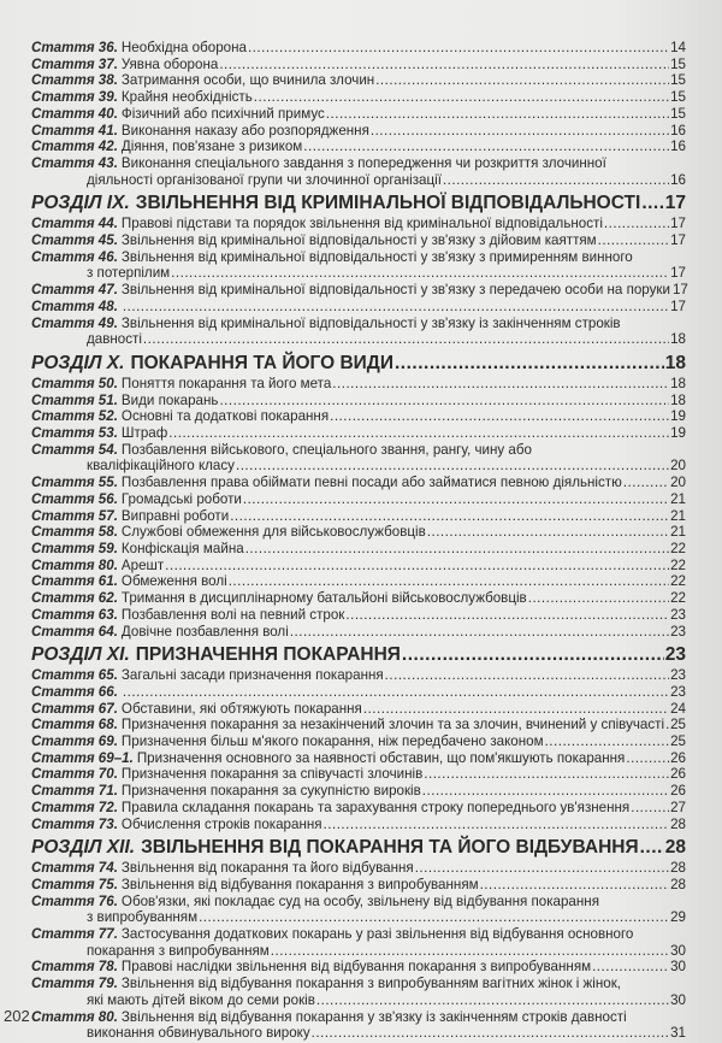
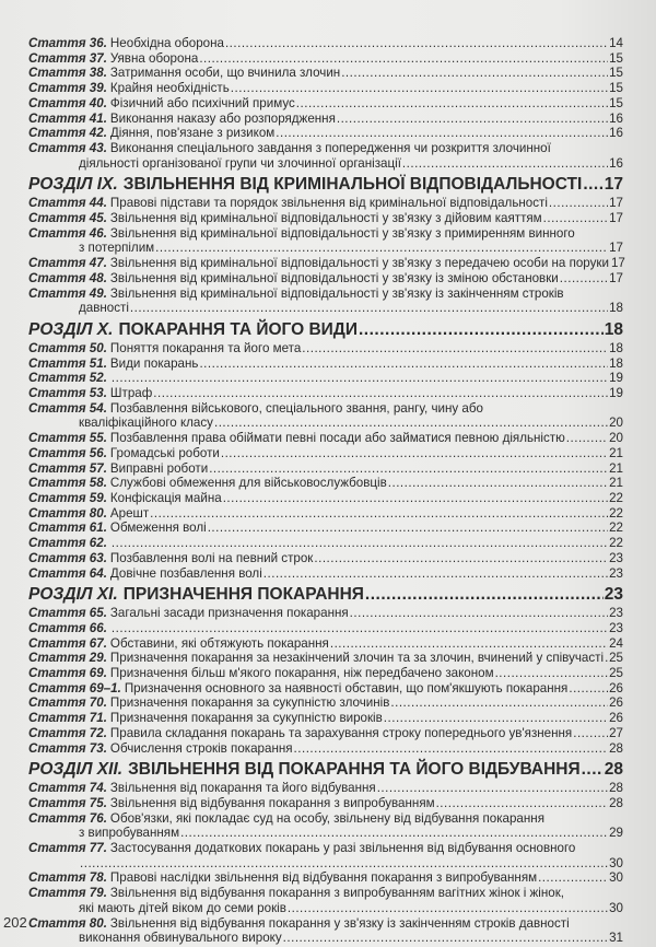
  Стаття 36.
  Необхідна оборона
  14
  Стаття 37.
  Уявна оборона
  15
  Стаття 38.
  Затримання особи, що вчинила злочин
  15
  Стаття 39.
  Крайня необхідність
  15
  Стаття 40.
  Фізичний або психічний примус
  15
  Стаття 41.
  Виконання наказу або розпорядження
  16
  Стаття 42.
  Діяння, пов'язане з ризиком
  16
  Стаття 43. Виконання спеціального завдання з попередження чи розкриття злочинної
  діяльності організованої групи чи злочинної організації
  16
  РОЗДІЛ IX.
  ЗВІЛЬНЕННЯ ВІД КРИМІНАЛЬНОЇ ВІДПОВІДАЛЬНОСТІ
  17
  Стаття 44.
  Правові підстави та порядок звільнення від кримінальної відповідальності
  17
  Стаття 45.
  Звільнення від кримінальної відповідальності у зв'язку з дійовим каяттям
  17
  Стаття 46. Звільнення від кримінальної відповідальності у зв'язку з примиренням винного
  з потерпілим
  17
  Стаття 47.
  Звільнення від кримінальної відповідальності у зв'язку з передачею особи на поруки
  17
  Стаття 48.
+ Звільнення від кримінальної відповідальності у зв'язку із зміною обстановки
  17
  Стаття 49. Звільнення від кримінальної відповідальності у зв'язку із закінченням строків
  давності
  18
  РОЗДІЛ X.
  ПОКАРАННЯ ТА ЙОГО ВИДИ
  18
  Стаття 50.
  Поняття покарання та його мета
  18
  Стаття 51.
  Види покарань
  18
  Стаття 52.
- Основні та додаткові покарання
  19
  Стаття 53.
  Штраф
  19
  Стаття 54. Позбавлення військового, спеціального звання, рангу, чину або
  кваліфікаційного класу
  20
  Стаття 55.
  Позбавлення права обіймати певні посади або займатися певною діяльністю
  20
  Стаття 56.
  Громадські роботи
  21
  Стаття 57.
  Виправні роботи
  21
  Стаття 58.
  Службові обмеження для військовослужбовців
  21
  Стаття 59.
  Конфіскація майна
  22
  Стаття 80.
  Арешт
  22
  Стаття 61.
  Обмеження волі
  22
  Стаття 62.
- Тримання в дисциплінарному батальйоні військовослужбовців
  22
  Стаття 63.
  Позбавлення волі на певний строк
  23
  Стаття 64.
  Довічне позбавлення волі
  23
  РОЗДІЛ XI.
  ПРИЗНАЧЕННЯ ПОКАРАННЯ
  23
  Стаття 65.
  Загальні засади призначення покарання
  23
  Стаття 66.
  23
  Стаття 67.
  Обставини, які обтяжують покарання
  24
- Стаття 68.
+ Стаття 29.
  Призначення покарання за незакінчений злочин та за злочин, вчинений у співучасті
  25
  Стаття 69.
  Призначення більш м'якого покарання, ніж передбачено законом
  25
  Стаття 69–1.
  Призначення основного за наявності обставин, що пом'якшують покарання
  26
  Стаття 70.
- Призначення покарання за співучасті злочинів
+ Призначення покарання за сукупністю злочинів
  26
  Стаття 71.
  Призначення покарання за сукупністю вироків
  26
  Стаття 72.
  Правила складання покарань та зарахування строку попереднього ув'язнення
  27
  Стаття 73.
  Обчислення строків покарання
  28
  РОЗДІЛ XII.
  ЗВІЛЬНЕННЯ ВІД ПОКАРАННЯ ТА ЙОГО ВІДБУВАННЯ
  28
  Стаття 74.
  Звільнення від покарання та його відбування
  28
  Стаття 75.
  Звільнення від відбування покарання з випробуванням
  28
  Стаття 76. Обов'язки, які покладає суд на особу, звільнену від відбування покарання
  з випробуванням
  29
  Стаття 77. Застосування додаткових покарань у разі звільнення від відбування основного
- покарання з випробуванням
  30
  Стаття 78.
  Правові наслідки звільнення від відбування покарання з випробуванням
  30
  Стаття 79. Звільнення від відбування покарання з випробуванням вагітних жінок і жінок,
  які мають дітей віком до семи років
  30
  Стаття 80. Звільнення від відбування покарання у зв'язку із закінченням строків давності
  виконання обвинувального вироку
  31
  202
